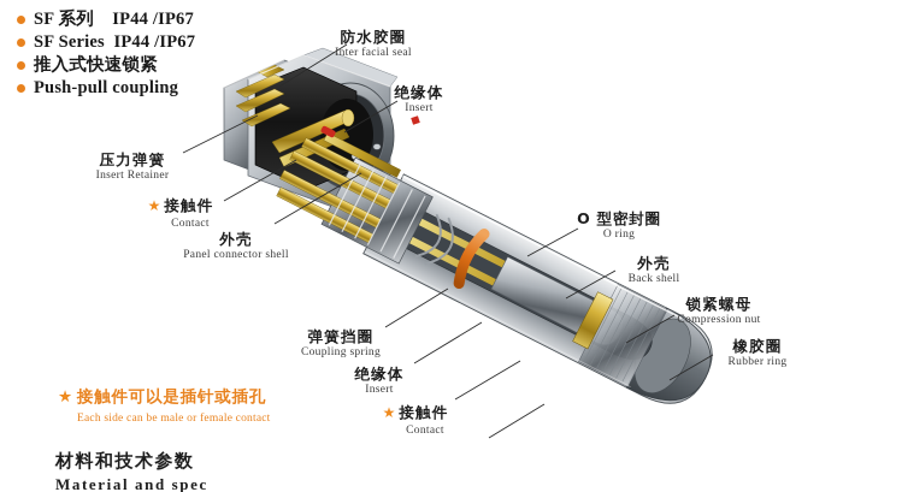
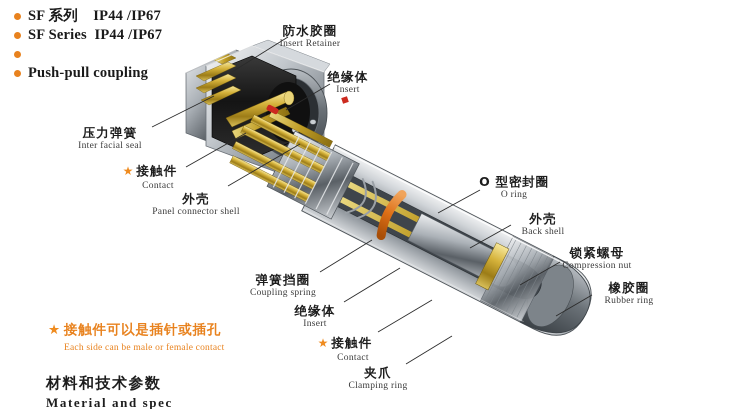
  SF 系列 IP44 /IP67
  SF Series IP44 /IP67
- 推入式快速锁紧
  Push-pull coupling
  防水胶圈
- Inter facial seal
+ Insert Retainer
  绝缘体
  Insert
  压力弹簧
- Insert Retainer
+ Inter facial seal
  ★ 接触件
  Contact
  外壳
  Panel connector shell
  O 型密封圈
  O ring
  外壳
  Back shell
  锁紧螺母
  Compression nut
  橡胶圈
  Rubber ring
  弹簧挡圈
  Coupling spring
  绝缘体
  Insert
  ★ 接触件
  Contact
+ 夹爪
+ Clamping ring
  ★ 接触件可以是插针或插孔
  Each side can be male or female contact
  材料和技术参数
  Material and spec
